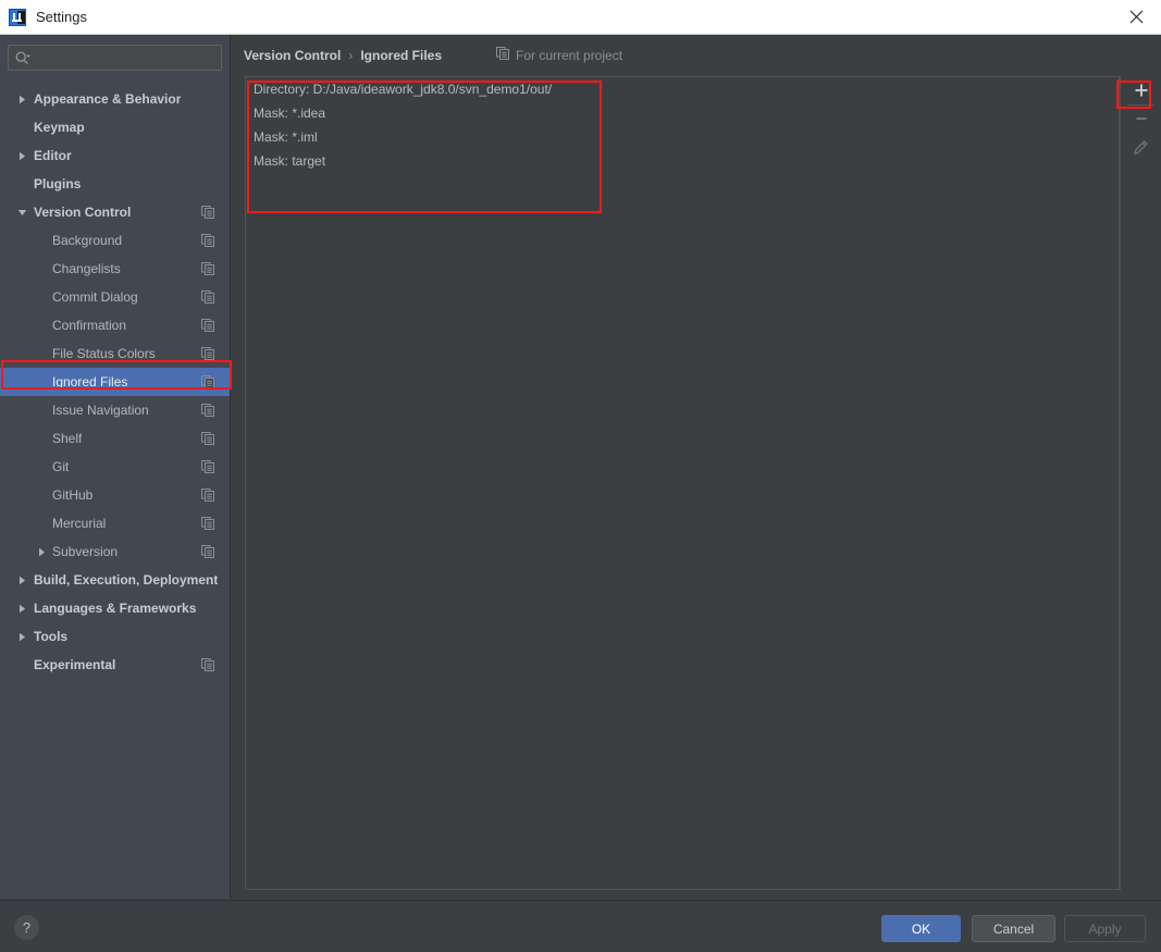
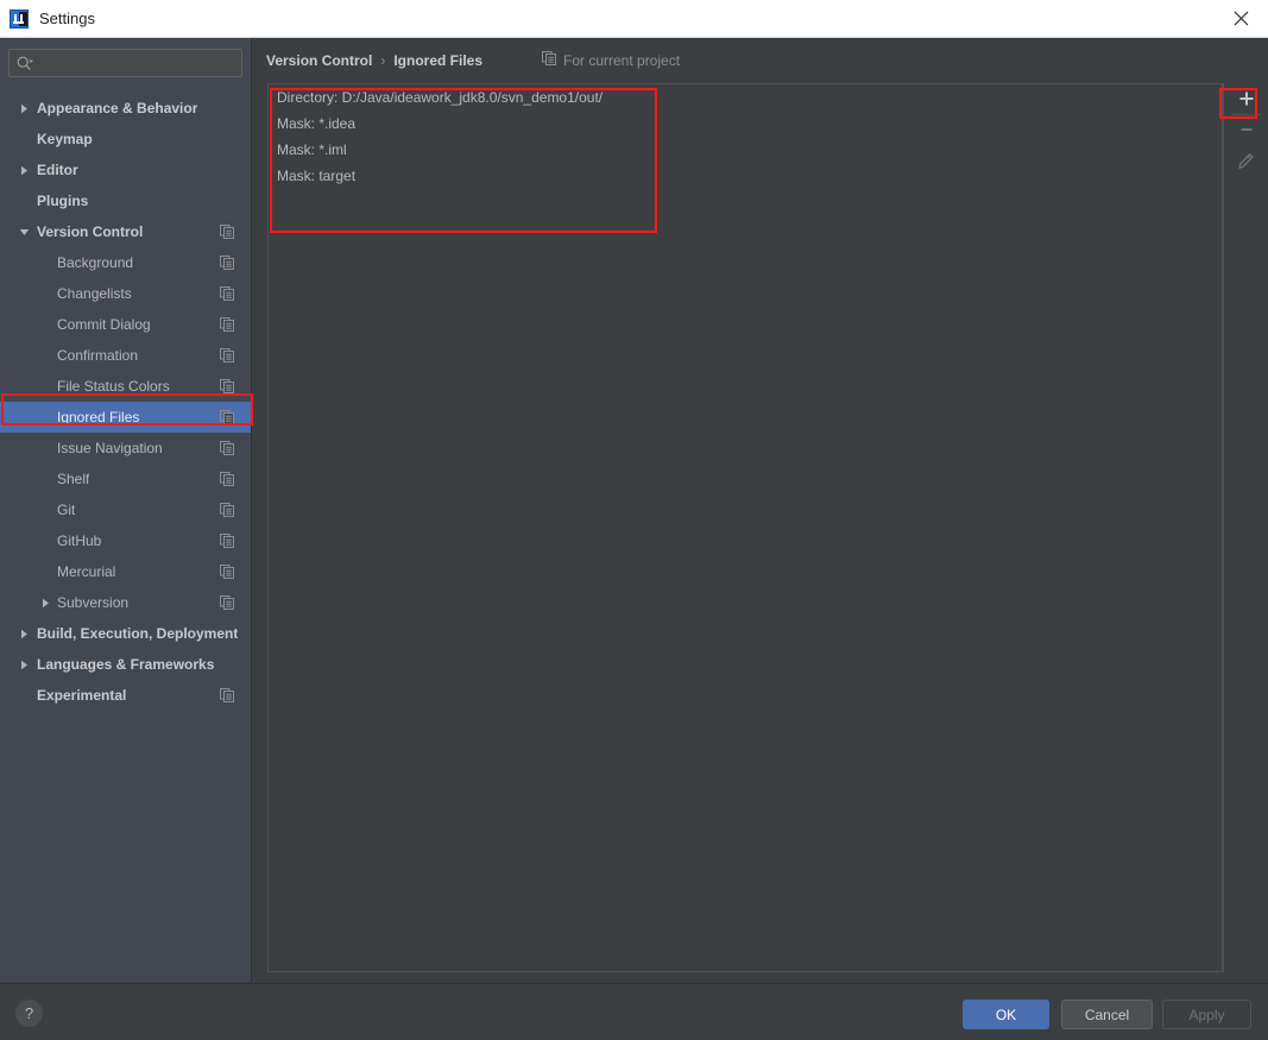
  Settings
  Appearance & Behavior
  Keymap
  Editor
  Plugins
  Version Control
  Background
  Changelists
  Commit Dialog
  Confirmation
  File Status Colors
  Ignored Files
  Issue Navigation
  Shelf
  Git
  GitHub
  Mercurial
  Subversion
  Build, Execution, Deployment
  Languages & Frameworks
- Tools
  Experimental
  Version Control
  ›
  Ignored Files
  For current project
  Directory: D:/Java/ideawork_jdk8.0/svn_demo1/out/
  Mask: *.idea
  Mask: *.iml
  Mask: target
  ?
  OK
  Cancel
  Apply
